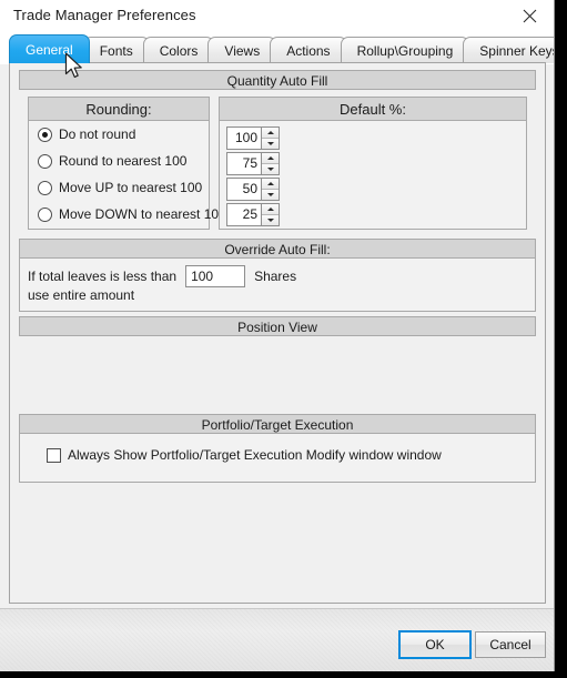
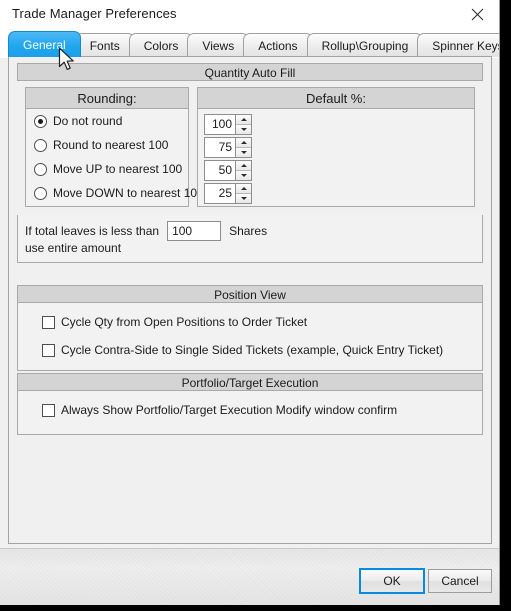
  Trade Manager Preferences
  General
  Fonts
  Colors
  Views
  Actions
  Rollup\Grouping
  Spinner Key
  Quantity Auto Fill
  Rounding:
  Do not round
  Round to nearest 100
  Move UP to nearest 100
  Move DOWN to nearest 10
  Default %:
  100
  75
  50
  25
- Override Auto Fill:
  If total leaves is less than
  100
  Shares
  use entire amount
  Position View
+ Cycle Qty from Open Positions to Order Ticket
+ Cycle Contra-Side to Single Sided Tickets (example, Quick Entry Ticket)
  Portfolio/Target Execution
- Always Show Portfolio/Target Execution Modify window window
+ Always Show Portfolio/Target Execution Modify window confirm
  OK
  Cancel
